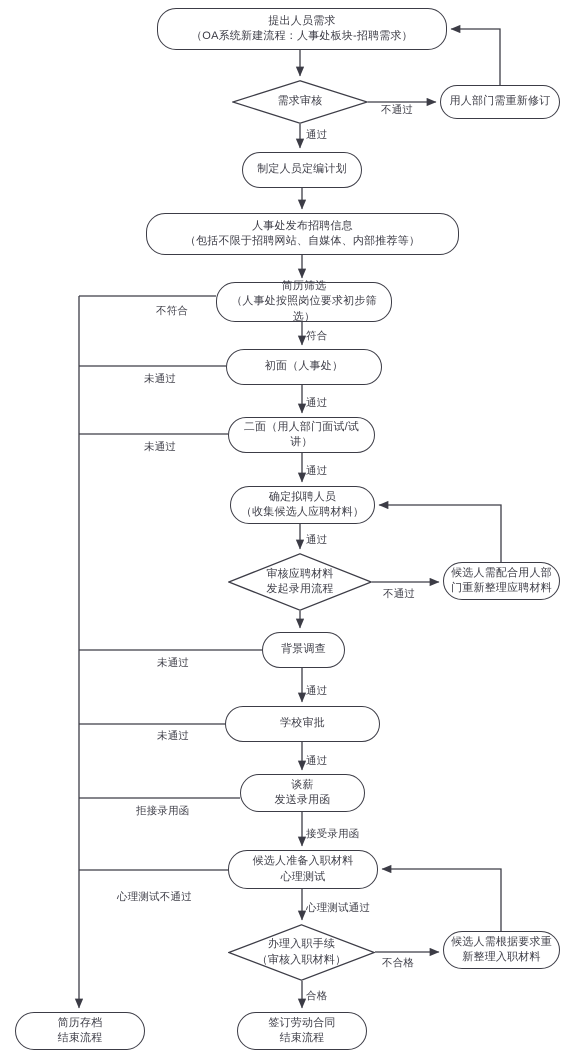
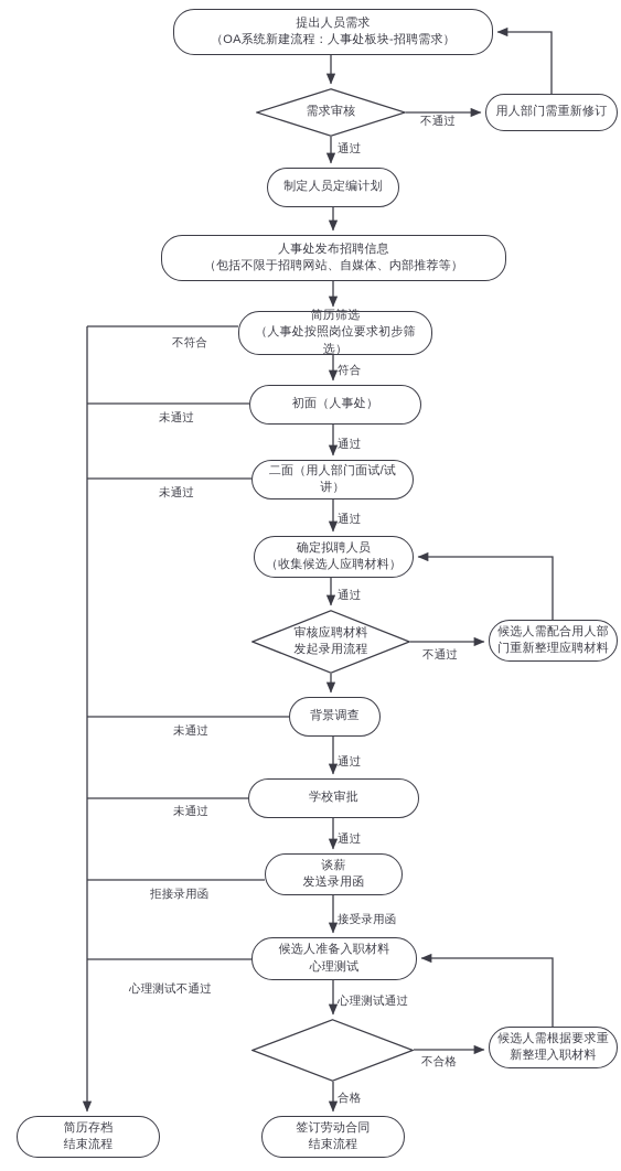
  提出人员需求
  （OA系统新建流程：人事处板块-招聘需求）
  需求审核
  用人部门需重新修订
  制定人员定编计划
  人事处发布招聘信息
  （包括不限于招聘网站、自媒体、内部推荐等）
  简历筛选
  （人事处按照岗位要求初步筛选）
  初面（人事处）
  二面（用人部门面试/试讲）
  确定拟聘人员
  （收集候选人应聘材料）
  审核应聘材料
  发起录用流程
  候选人需配合用人部
  门重新整理应聘材料
  背景调查
  学校审批
  谈薪
  发送录用函
  候选人准备入职材料
  心理测试
- 办理入职手续
- （审核入职材料）
  候选人需根据要求重
  新整理入职材料
  简历存档
  结束流程
  签订劳动合同
  结束流程
  不通过
  通过
  不符合
  符合
  未通过
  通过
  未通过
  通过
  通过
  不通过
  未通过
  通过
  未通过
  通过
  拒接录用函
  接受录用函
  心理测试不通过
  心理测试通过
  不合格
  合格
